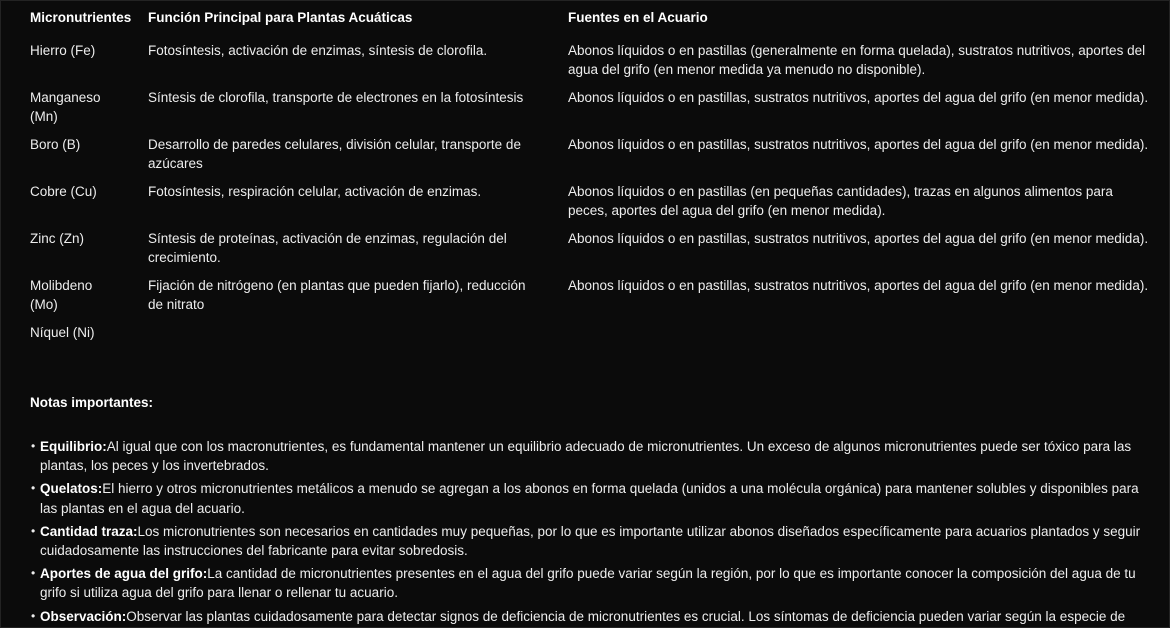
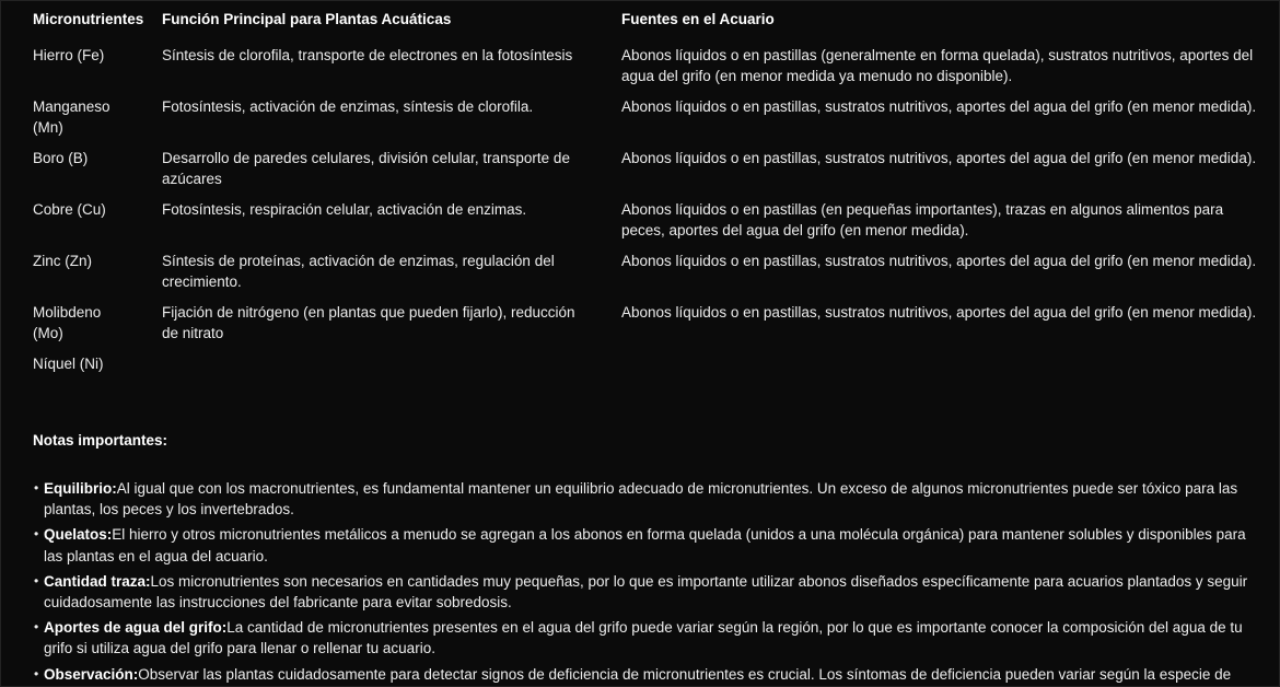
  Micronutrientes
  Función Principal para Plantas Acuáticas
  Fuentes en el Acuario
  Hierro (Fe)
- Fotosíntesis, activación de enzimas, síntesis de clorofila.
+ Síntesis de clorofila, transporte de electrones en la fotosíntesis
  Abonos líquidos o en pastillas (generalmente en forma quelada), sustratos nutritivos, aportes del agua del grifo (en menor medida ya menudo no disponible).
  Manganeso (Mn)
- Síntesis de clorofila, transporte de electrones en la fotosíntesis
+ Fotosíntesis, activación de enzimas, síntesis de clorofila.
  Abonos líquidos o en pastillas, sustratos nutritivos, aportes del agua del grifo (en menor medida).
  Boro (B)
  Desarrollo de paredes celulares, división celular, transporte de azúcares
  Abonos líquidos o en pastillas, sustratos nutritivos, aportes del agua del grifo (en menor medida).
  Cobre (Cu)
  Fotosíntesis, respiración celular, activación de enzimas.
- Abonos líquidos o en pastillas (en pequeñas cantidades), trazas en algunos alimentos para peces, aportes del agua del grifo (en menor medida).
+ Abonos líquidos o en pastillas (en pequeñas importantes), trazas en algunos alimentos para peces, aportes del agua del grifo (en menor medida).
  Zinc (Zn)
  Síntesis de proteínas, activación de enzimas, regulación del crecimiento.
  Abonos líquidos o en pastillas, sustratos nutritivos, aportes del agua del grifo (en menor medida).
  Molibdeno (Mo)
  Fijación de nitrógeno (en plantas que pueden fijarlo), reducción de nitrato
  Abonos líquidos o en pastillas, sustratos nutritivos, aportes del agua del grifo (en menor medida).
  Níquel (Ni)
  Notas importantes:
  •
  Equilibrio:Al igual que con los macronutrientes, es fundamental mantener un equilibrio adecuado de micronutrientes. Un exceso de algunos micronutrientes puede ser tóxico para las plantas, los peces y los invertebrados.
  •
  Quelatos:El hierro y otros micronutrientes metálicos a menudo se agregan a los abonos en forma quelada (unidos a una molécula orgánica) para mantener solubles y disponibles para las plantas en el agua del acuario.
  •
  Cantidad traza:Los micronutrientes son necesarios en cantidades muy pequeñas, por lo que es importante utilizar abonos diseñados específicamente para acuarios plantados y seguir cuidadosamente las instrucciones del fabricante para evitar sobredosis.
  •
  Aportes de agua del grifo:La cantidad de micronutrientes presentes en el agua del grifo puede variar según la región, por lo que es importante conocer la composición del agua de tu grifo si utiliza agua del grifo para llenar o rellenar tu acuario.
  •
  Observación:Observar las plantas cuidadosamente para detectar signos de deficiencia de micronutrientes es crucial. Los síntomas de deficiencia pueden variar según la especie de
